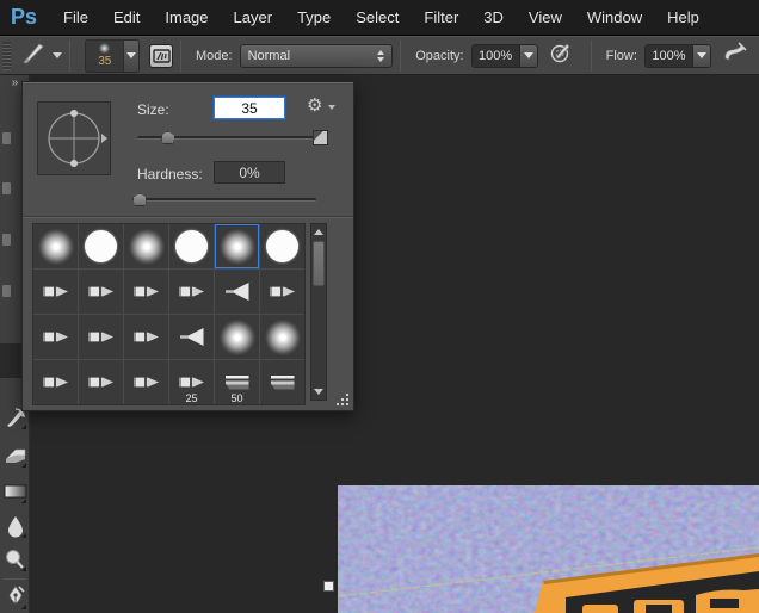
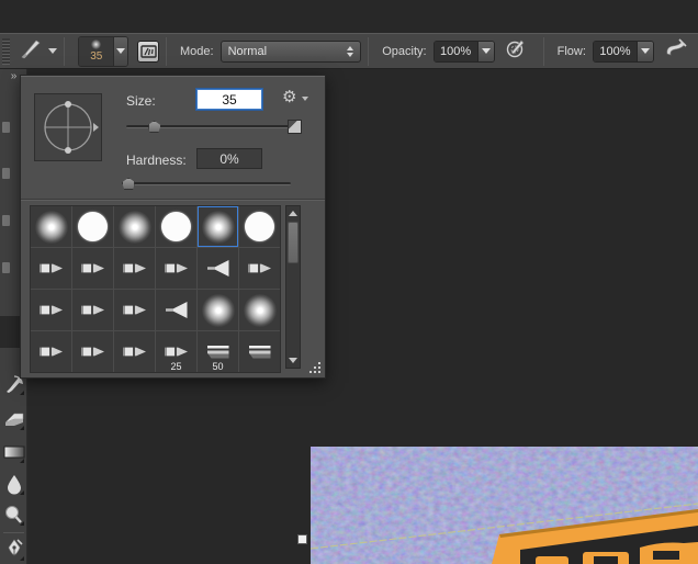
- Ps
- File
- Edit
- Image
- Layer
- Type
- Select
- Filter
- 3D
- View
- Window
- Help
  35
  Mode:
  Normal
  Opacity:
  100%
  Flow:
  100%
  »
  Size:
  35
  ⚙
  Hardness:
  0%
  25
  50
